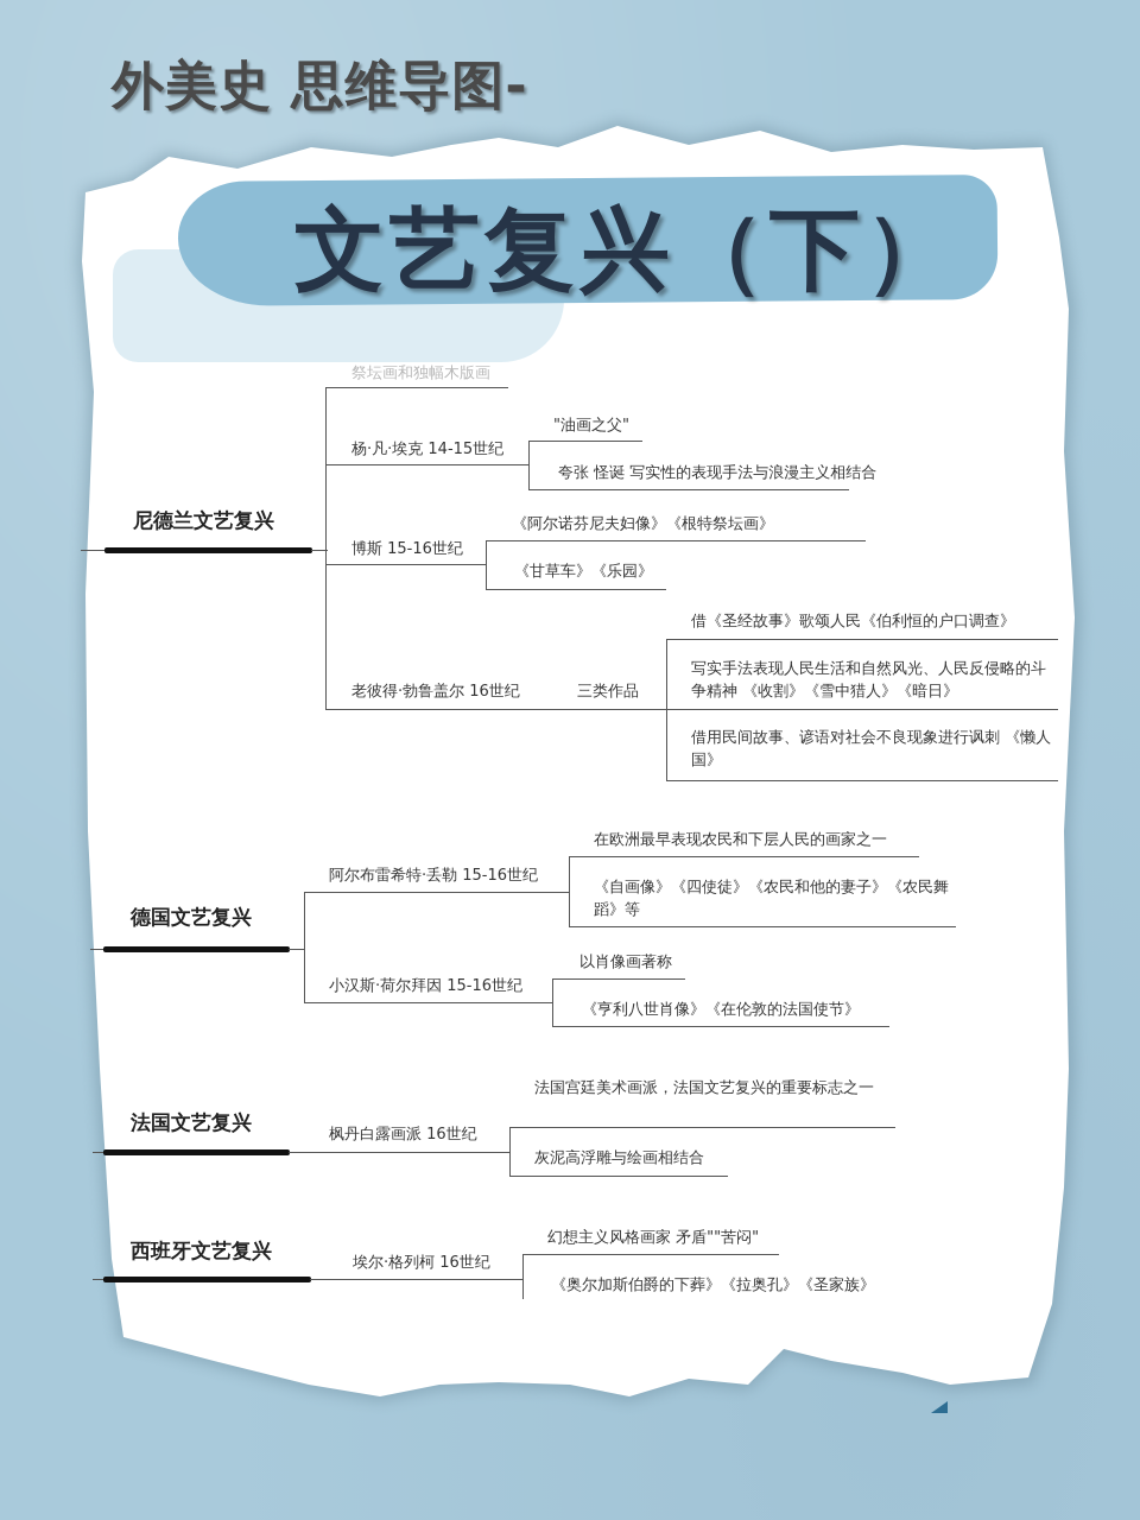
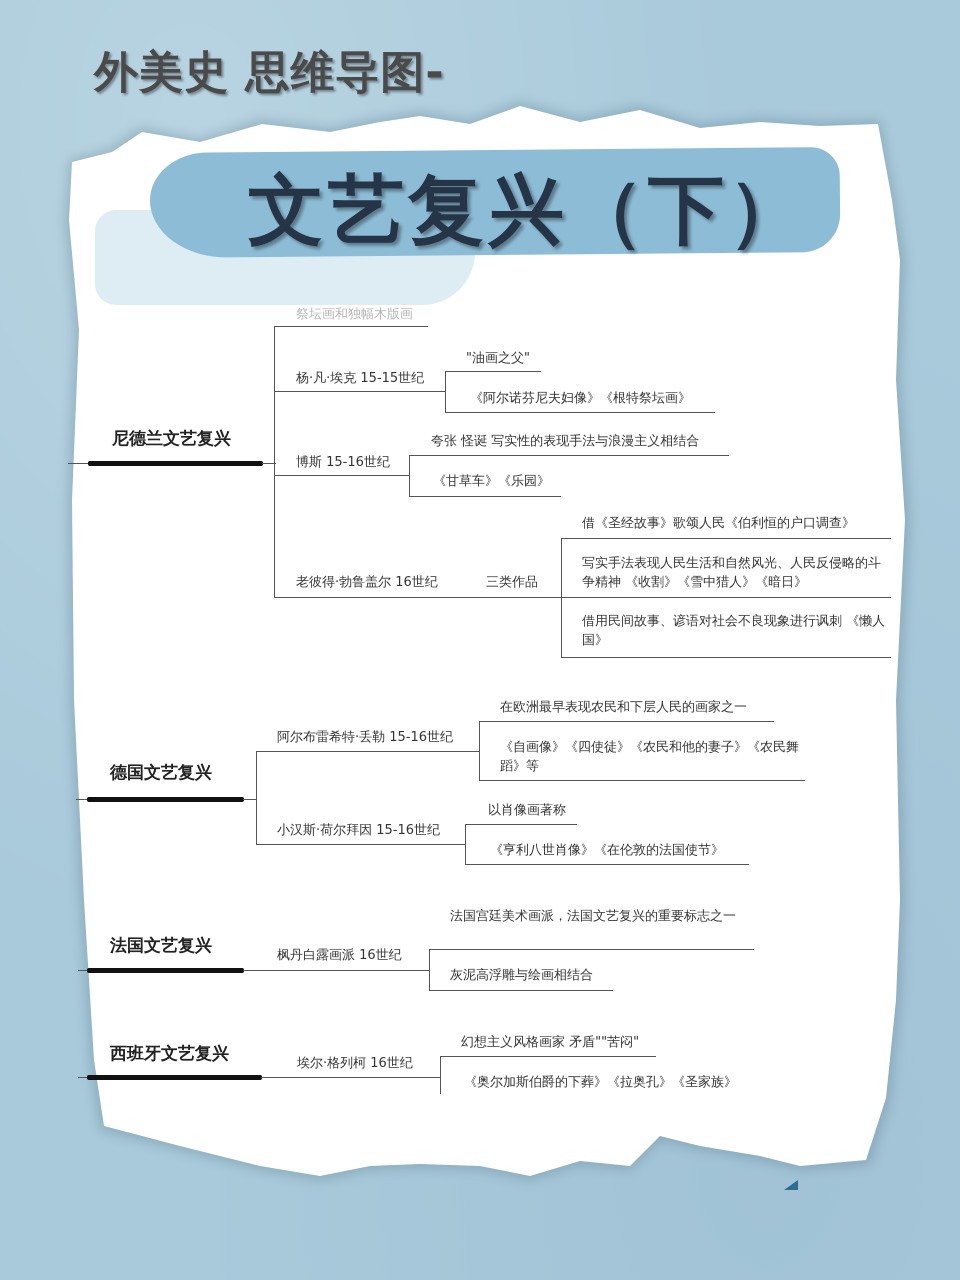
  外美史 思维导图-
  文艺复兴（下）
  尼德兰文艺复兴
  祭坛画和独幅木版画
- 杨·凡·埃克 14-15世纪
+ 杨·凡·埃克 15-15世纪
  "油画之父"
- 夸张 怪诞 写实性的表现手法与浪漫主义相结合
+ 《阿尔诺芬尼夫妇像》《根特祭坛画》
  博斯 15-16世纪
- 《阿尔诺芬尼夫妇像》《根特祭坛画》
+ 夸张 怪诞 写实性的表现手法与浪漫主义相结合
  《甘草车》《乐园》
  老彼得·勃鲁盖尔 16世纪
  三类作品
  借《圣经故事》歌颂人民《伯利恒的户口调查》
  写实手法表现人民生活和自然风光、人民反侵略的斗争精神 《收割》《雪中猎人》《暗日》
  借用民间故事、谚语对社会不良现象进行讽刺 《懒人国》
  德国文艺复兴
  阿尔布雷希特·丢勒 15-16世纪
  在欧洲最早表现农民和下层人民的画家之一
  《自画像》《四使徒》《农民和他的妻子》《农民舞蹈》等
  小汉斯·荷尔拜因 15-16世纪
  以肖像画著称
  《亨利八世肖像》《在伦敦的法国使节》
  法国文艺复兴
  枫丹白露画派 16世纪
  法国宫廷美术画派，法国文艺复兴的重要标志之一
  灰泥高浮雕与绘画相结合
  西班牙文艺复兴
  埃尔·格列柯 16世纪
  幻想主义风格画家 矛盾""苦闷"
  《奥尔加斯伯爵的下葬》《拉奥孔》《圣家族》
